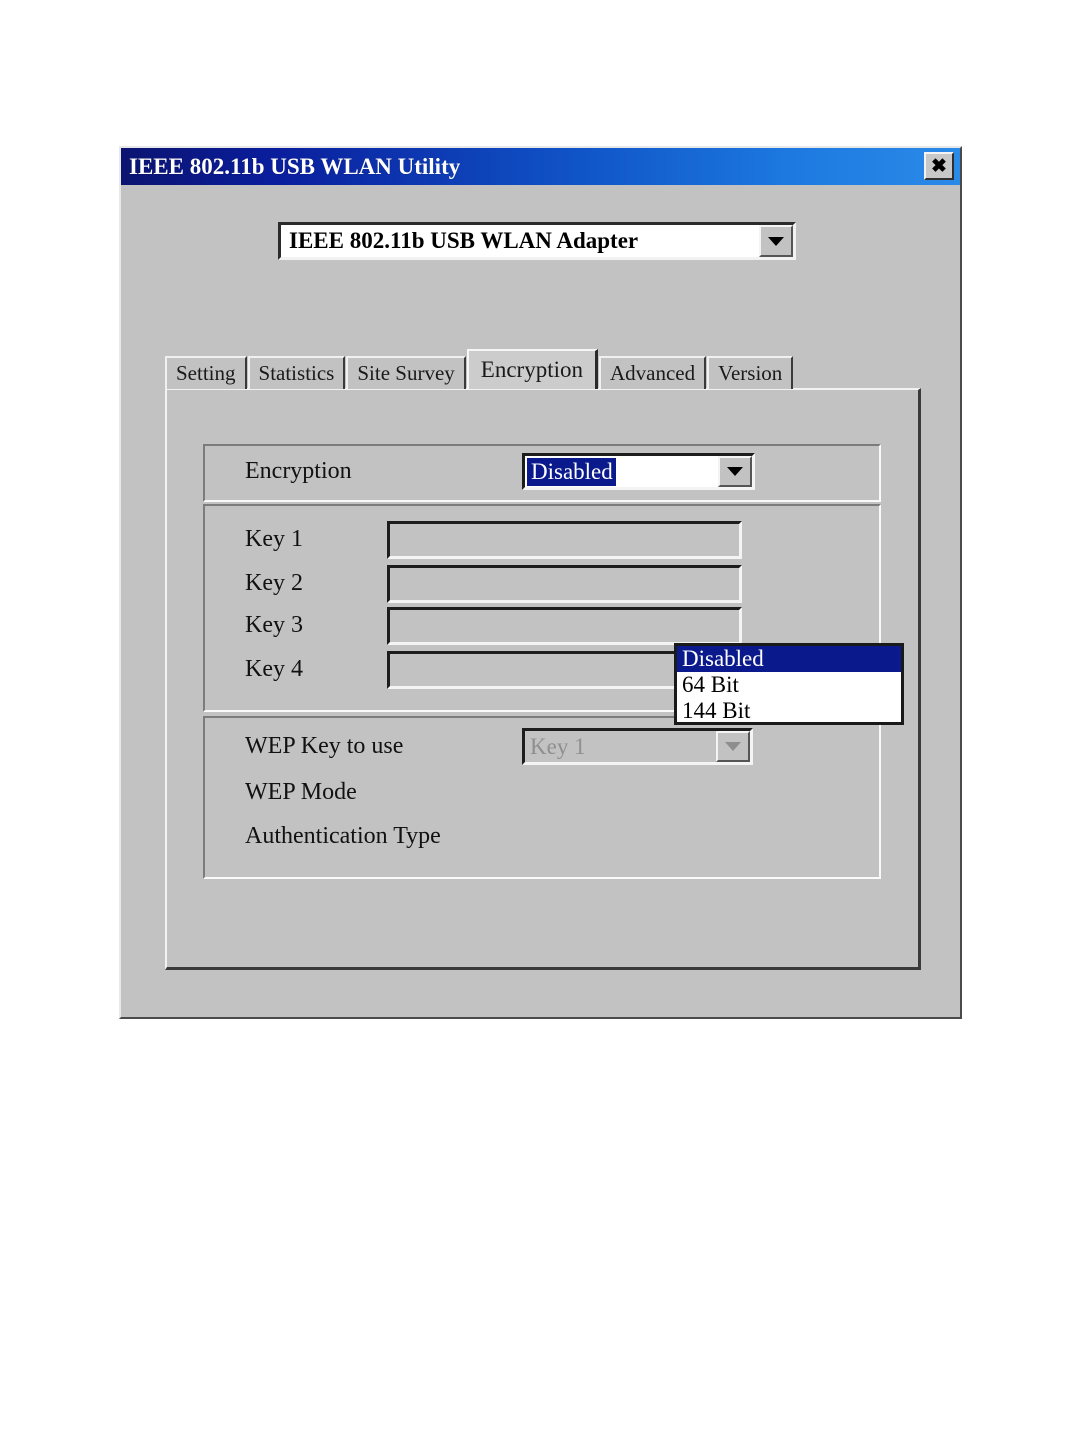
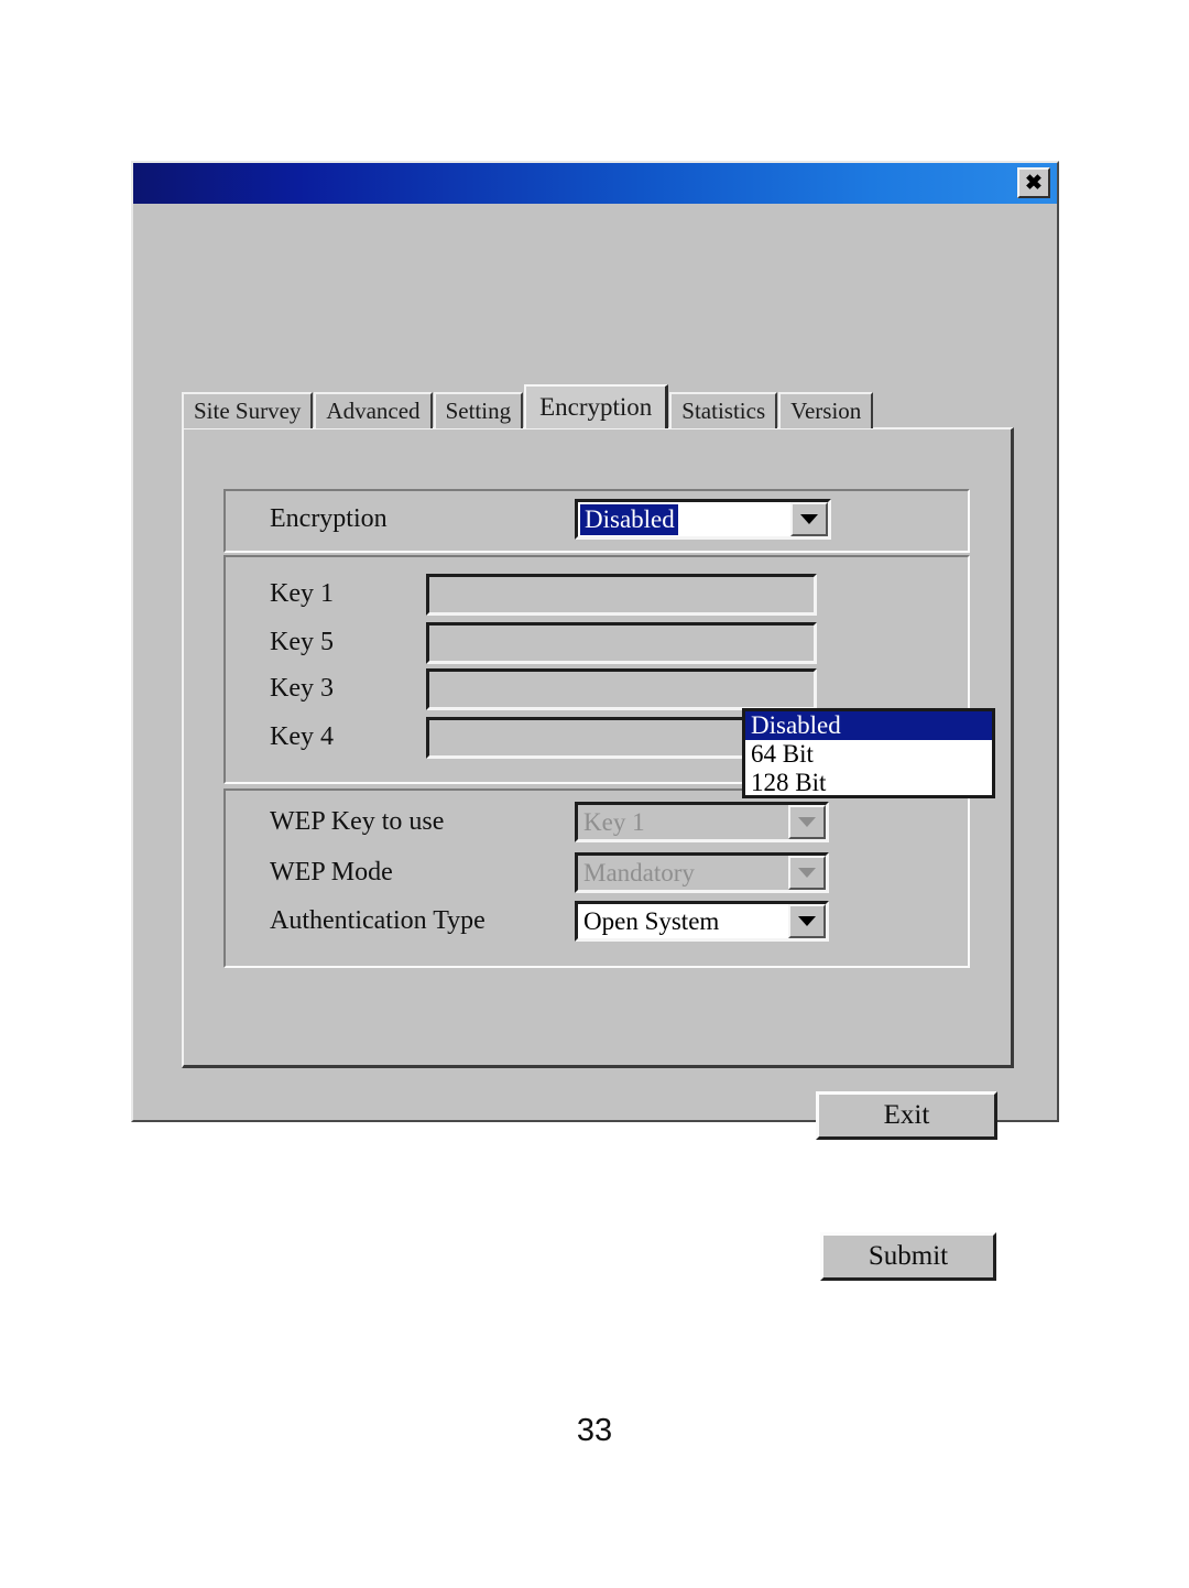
- IEEE 802.11b USB WLAN Utility
  ✖
- IEEE 802.11b USB WLAN Adapter
- Setting
+ Site Survey
- Statistics
+ Advanced
- Site Survey
+ Setting
  Encryption
- Advanced
+ Statistics
  Version
  Encryption
  Disabled
  Key 1
- Key 2
+ Key 5
  Key 3
  Key 4
  WEP Key to use
  Key 1
  WEP Mode
+ Mandatory
  Authentication Type
+ Open System
+ Submit
+ Exit
  Disabled
  64 Bit
- 144 Bit
+ 128 Bit
+ 33
